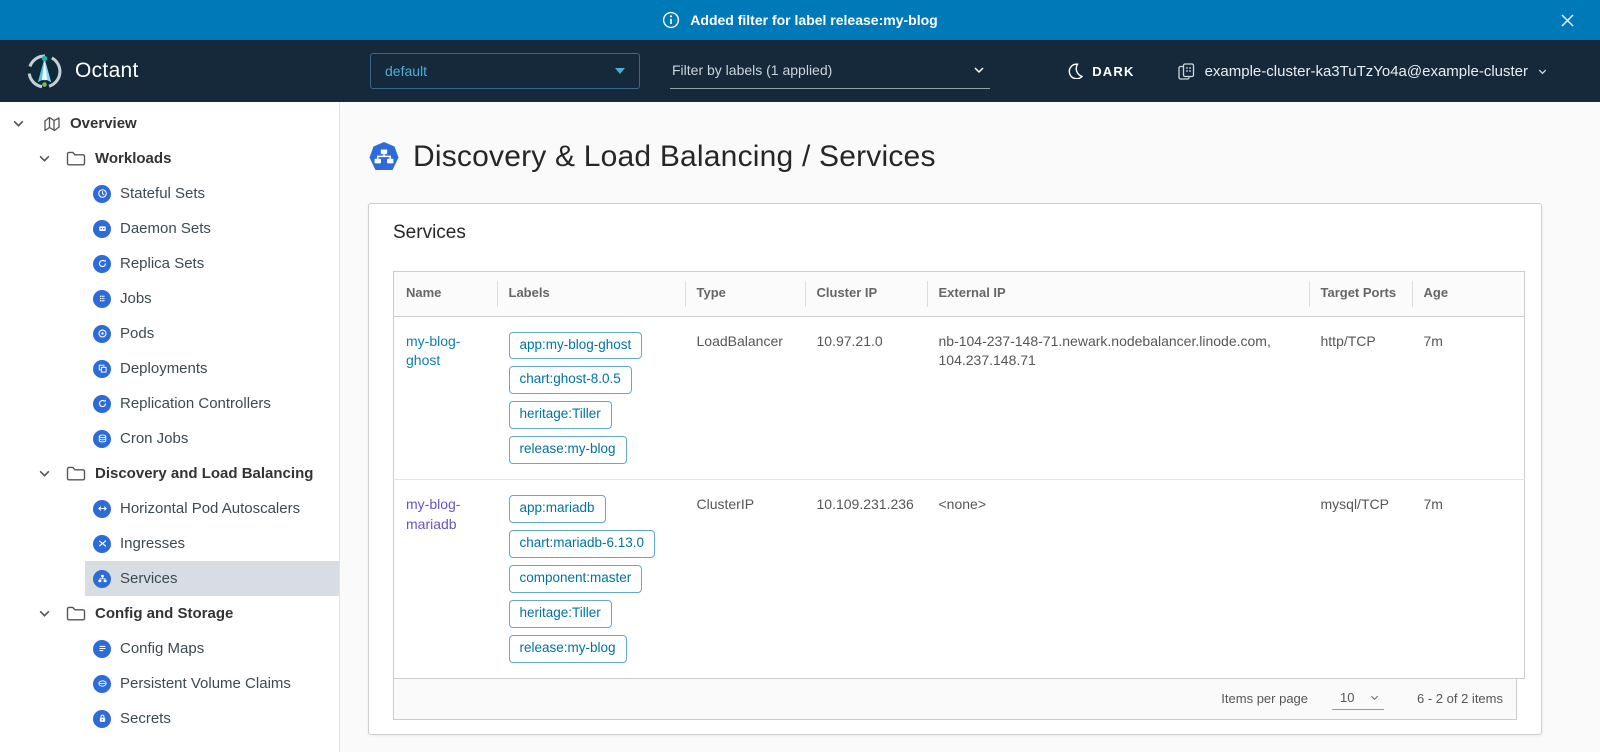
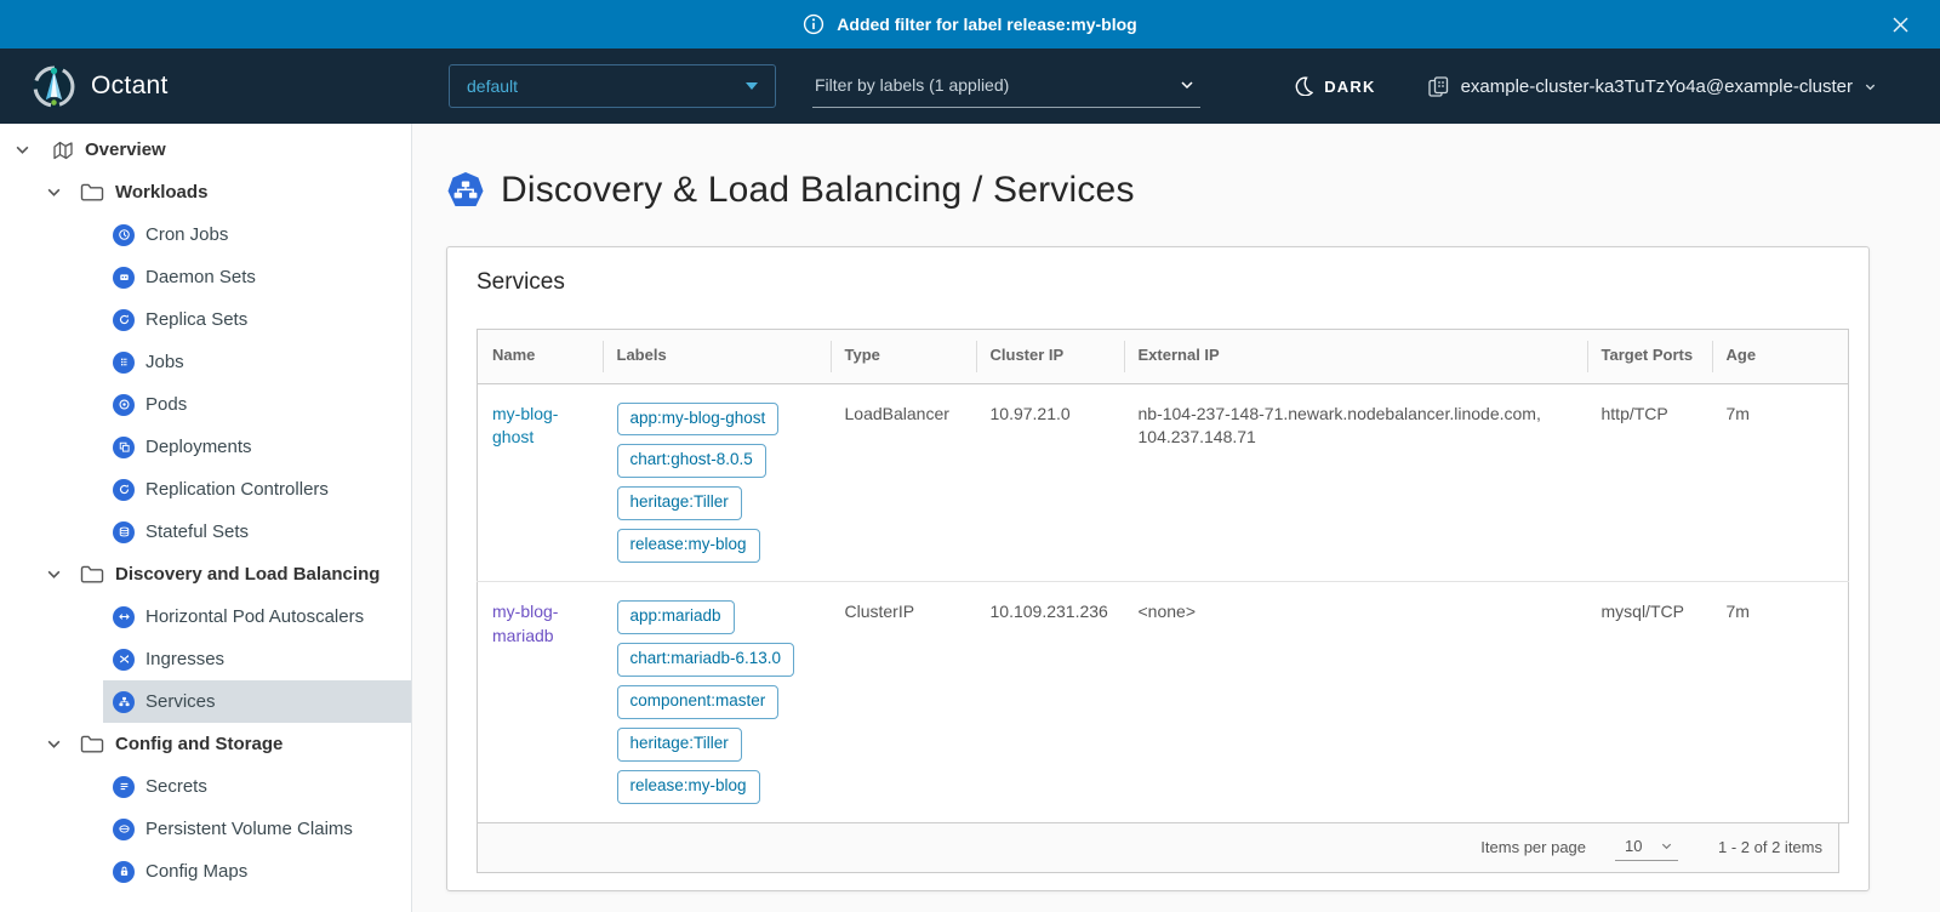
  Added filter for label release:my-blog
  Octant
  default
  Filter by labels (1 applied)
  DARK
  example-cluster-ka3TuTzYo4a@example-cluster
  Overview
  Workloads
- Stateful Sets
+ Cron Jobs
  Daemon Sets
  Replica Sets
  Jobs
  Pods
  Deployments
  Replication Controllers
- Cron Jobs
+ Stateful Sets
  Discovery and Load Balancing
  Horizontal Pod Autoscalers
  Ingresses
  Services
  Config and Storage
- Config Maps
+ Secrets
  Persistent Volume Claims
- Secrets
+ Config Maps
  Discovery & Load Balancing / Services
  Services
  Name	Labels	Type	Cluster IP	External IP	Target Ports	Age
  my-blog-ghost	app:my-blog-ghost chart:ghost-8.0.5 heritage:Tiller release:my-blog	LoadBalancer	10.97.21.0	nb-104-237-148-71.newark.nodebalancer.linode.com, 104.237.148.71	http/TCP	7m
  my-blog-mariadb	app:mariadb chart:mariadb-6.13.0 component:master heritage:Tiller release:my-blog	ClusterIP	10.109.231.236	<none>	mysql/TCP	7m
  Items per page
  10
- 6 - 2 of 2 items
+ 1 - 2 of 2 items
